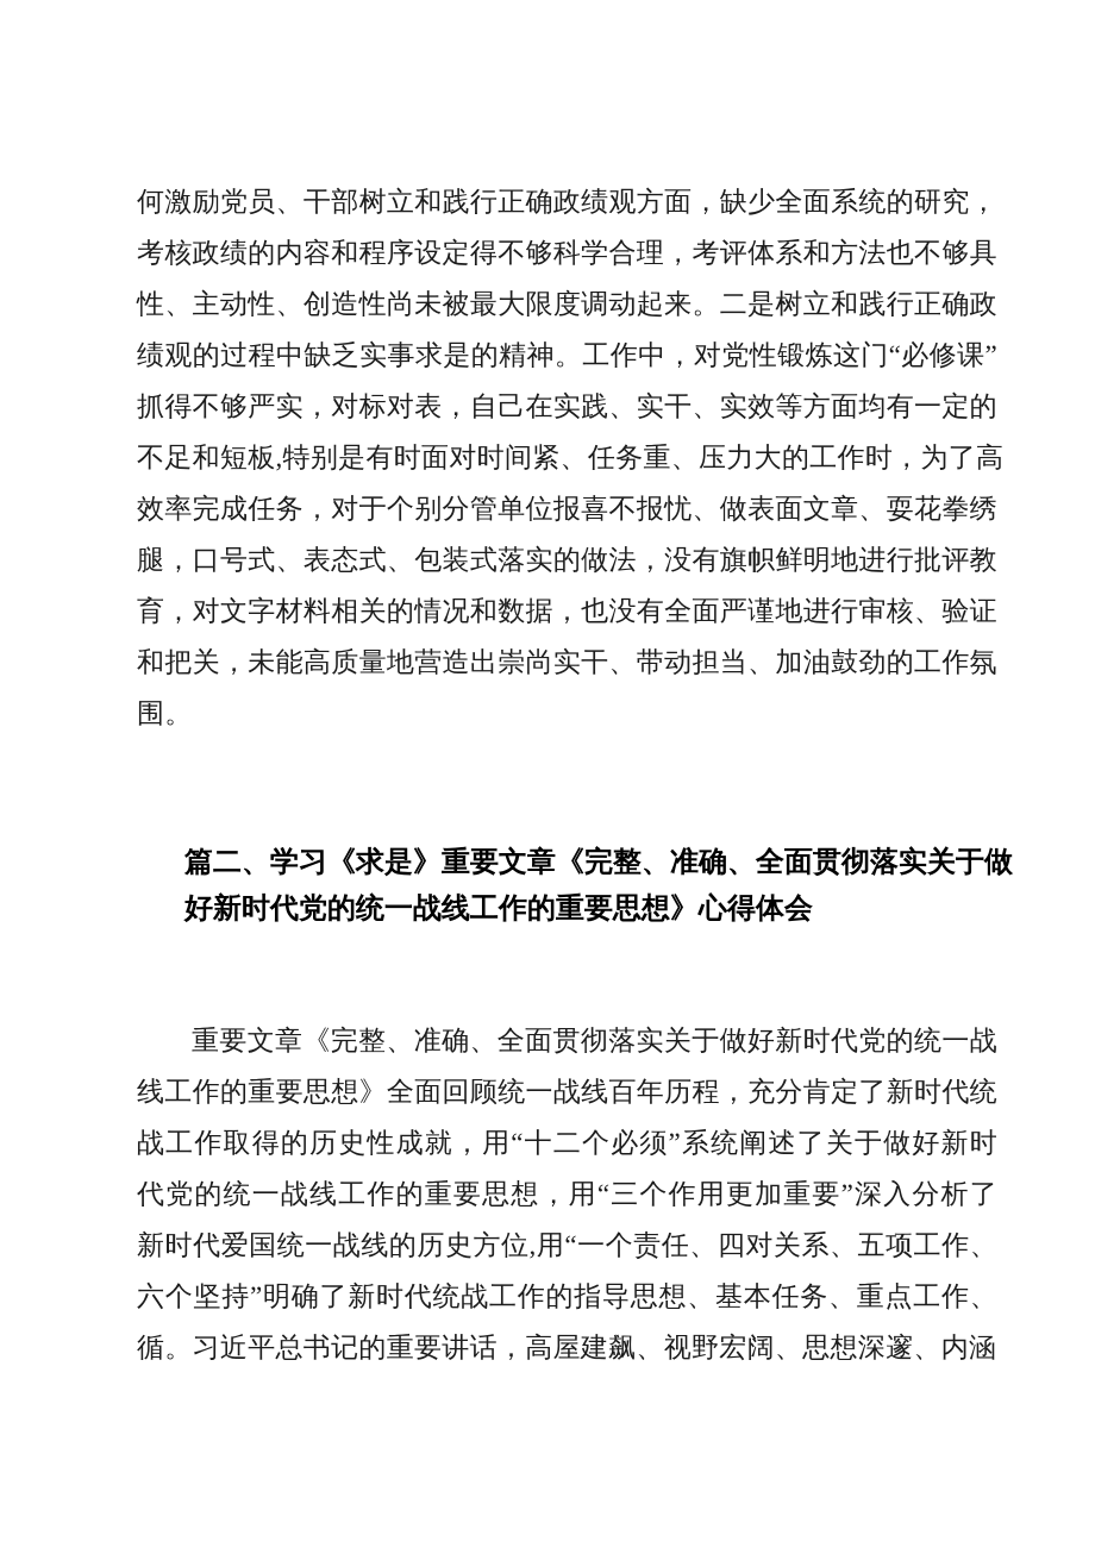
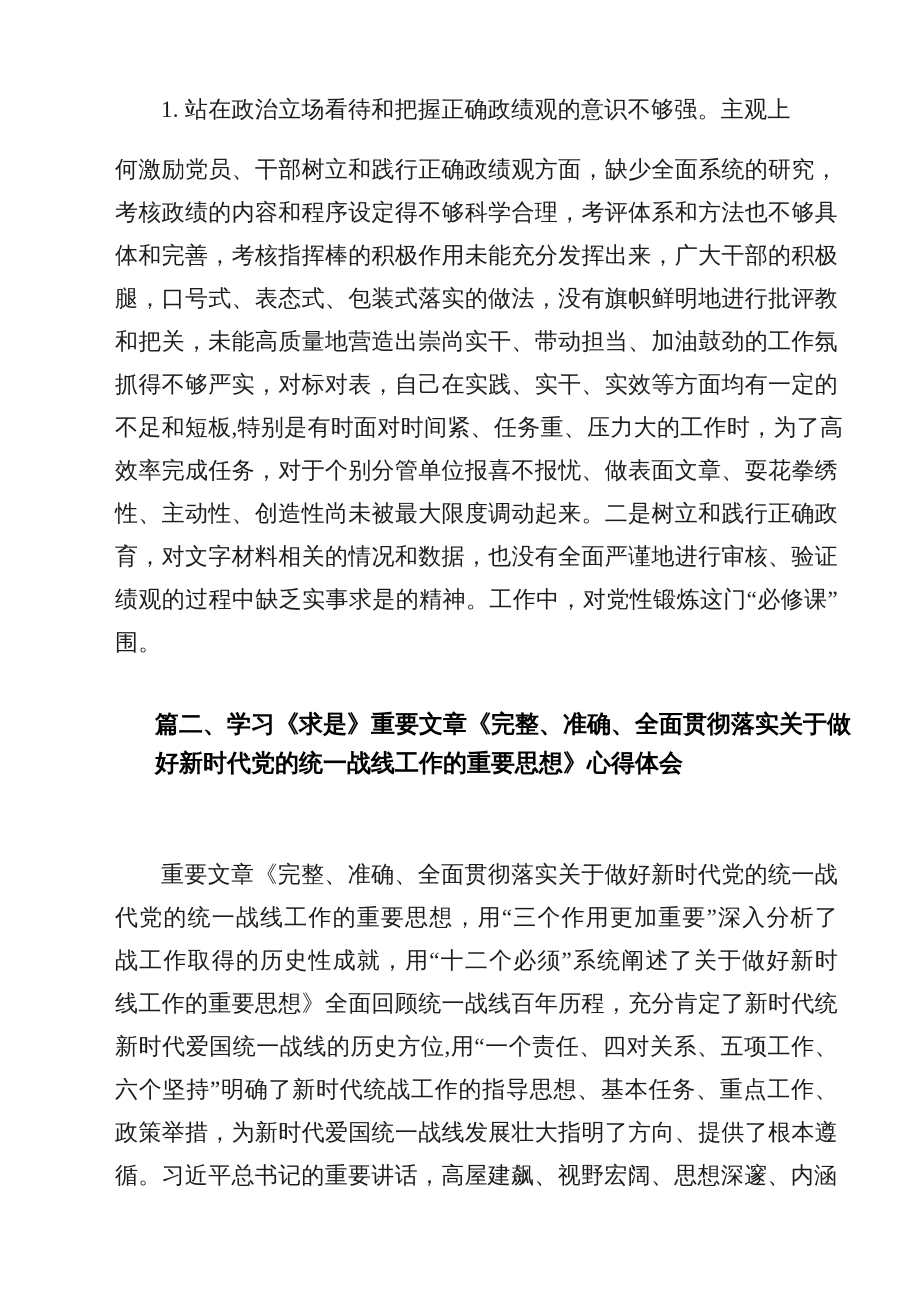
+ 1. 站在政治立场看待和把握正确政绩观的意识不够强。主观上
  何激励党员、干部树立和践行正确政绩观方面，缺少全面系统的研究，
  考核政绩的内容和程序设定得不够科学合理，考评体系和方法也不够具
+ 体和完善，考核指挥棒的积极作用未能充分发挥出来，广大干部的积极
- 性、主动性、创造性尚未被最大限度调动起来。二是树立和践行正确政
+ 腿，口号式、表态式、包装式落实的做法，没有旗帜鲜明地进行批评教
- 绩观的过程中缺乏实事求是的精神。工作中，对党性锻炼这门“必修课”
+ 和把关，未能高质量地营造出崇尚实干、带动担当、加油鼓劲的工作氛
  抓得不够严实，对标对表，自己在实践、实干、实效等方面均有一定的
  不足和短板,特别是有时面对时间紧、任务重、压力大的工作时，为了高
  效率完成任务，对于个别分管单位报喜不报忧、做表面文章、耍花拳绣
- 腿，口号式、表态式、包装式落实的做法，没有旗帜鲜明地进行批评教
+ 性、主动性、创造性尚未被最大限度调动起来。二是树立和践行正确政
  育，对文字材料相关的情况和数据，也没有全面严谨地进行审核、验证
- 和把关，未能高质量地营造出崇尚实干、带动担当、加油鼓劲的工作氛
+ 绩观的过程中缺乏实事求是的精神。工作中，对党性锻炼这门“必修课”
  围。
  篇二、学习《求是》重要文章《完整、准确、全面贯彻落实关于做
  好新时代党的统一战线工作的重要思想》心得体会
  重要文章《完整、准确、全面贯彻落实关于做好新时代党的统一战
- 线工作的重要思想》全面回顾统一战线百年历程，充分肯定了新时代统
+ 代党的统一战线工作的重要思想，用“三个作用更加重要”深入分析了
  战工作取得的历史性成就，用“十二个必须”系统阐述了关于做好新时
- 代党的统一战线工作的重要思想，用“三个作用更加重要”深入分析了
+ 线工作的重要思想》全面回顾统一战线百年历程，充分肯定了新时代统
  新时代爱国统一战线的历史方位,用“一个责任、四对关系、五项工作、
  六个坚持”明确了新时代统战工作的指导思想、基本任务、重点工作、
+ 政策举措，为新时代爱国统一战线发展壮大指明了方向、提供了根本遵
  循。习近平总书记的重要讲话，高屋建飙、视野宏阔、思想深邃、内涵
